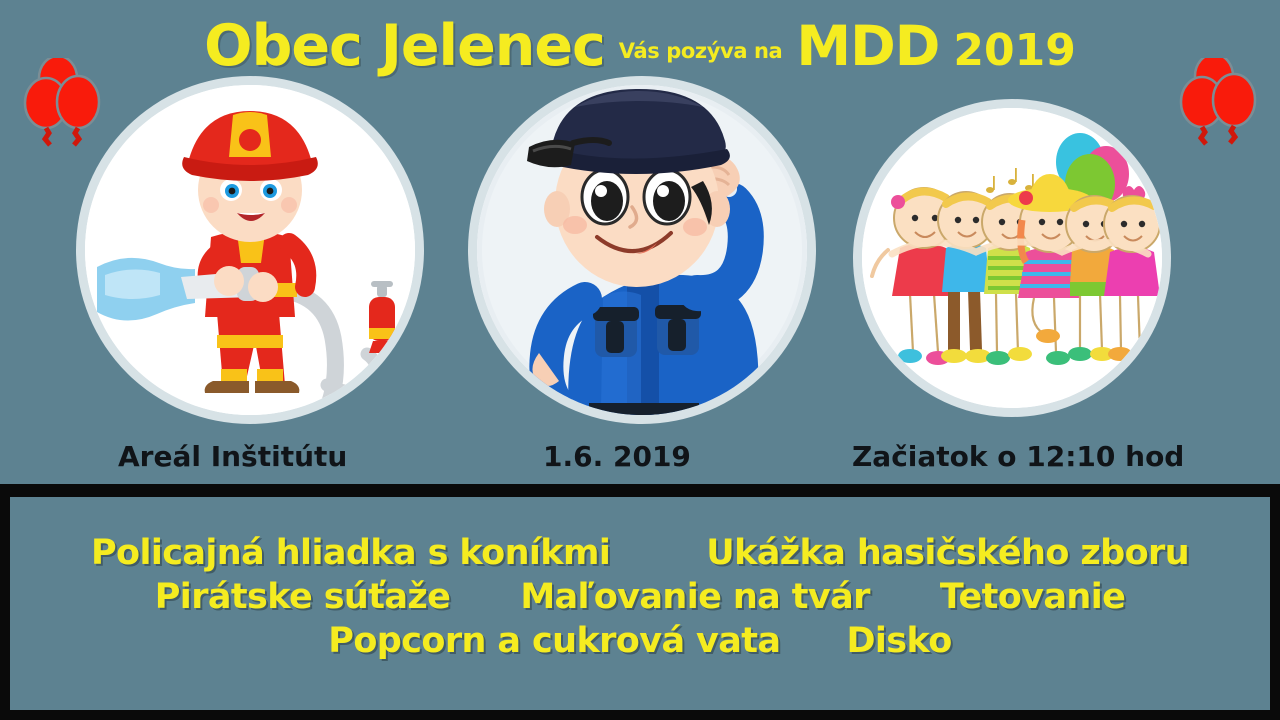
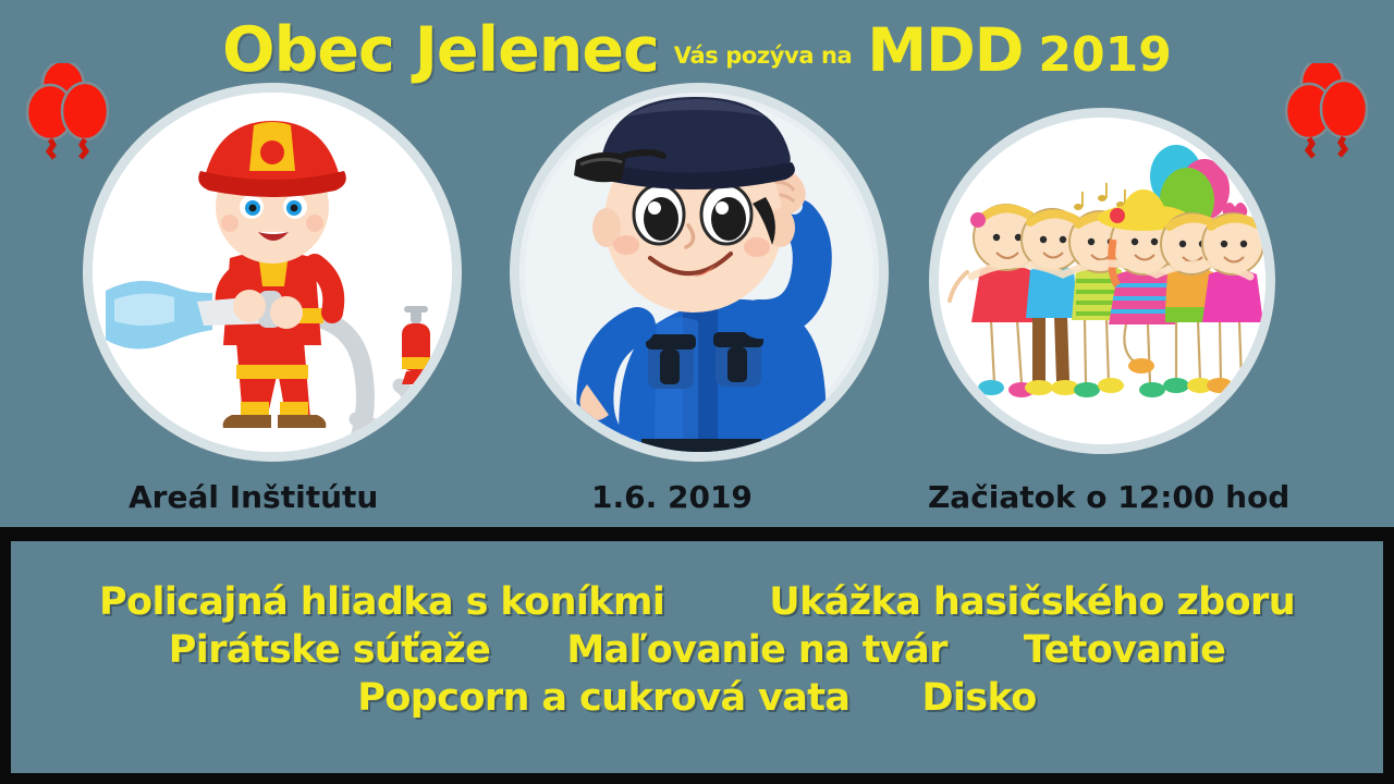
  Obec Jelenec
  Vás pozýva na
  MDD
  2019
  Areál Inštitútu
  1.6. 2019
- Začiatok o 12:10 hod
+ Začiatok o 12:00 hod
  Policajná hliadka s koníkmi
  Ukážka hasičského zboru
  Pirátske súťaže
  Maľovanie na tvár
  Tetovanie
  Popcorn a cukrová vata
  Disko
